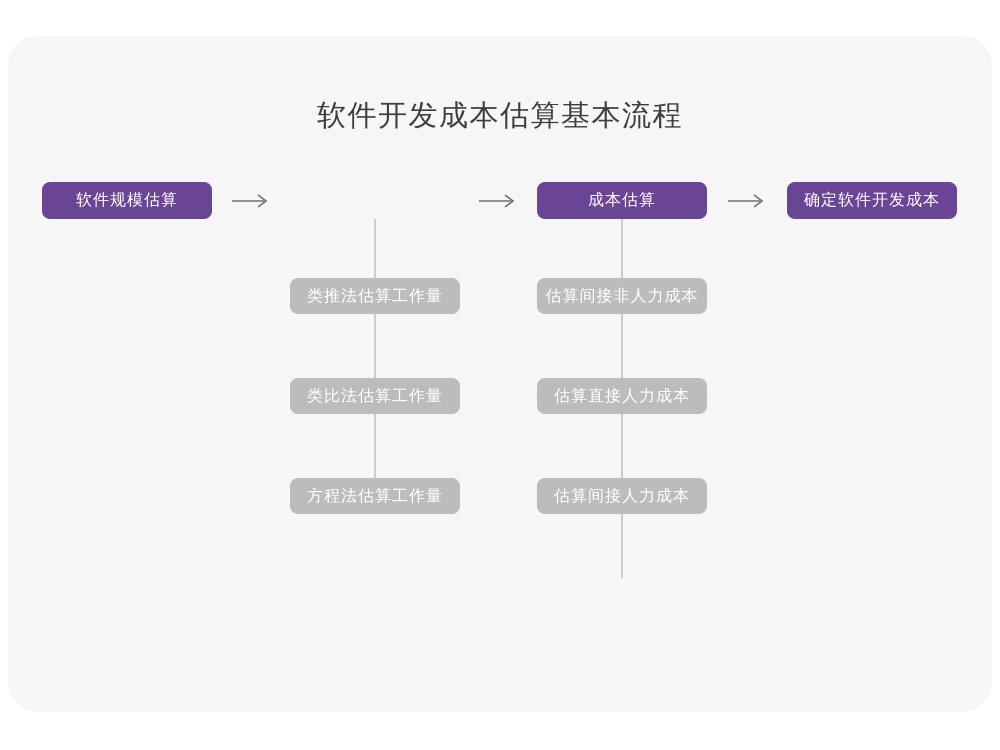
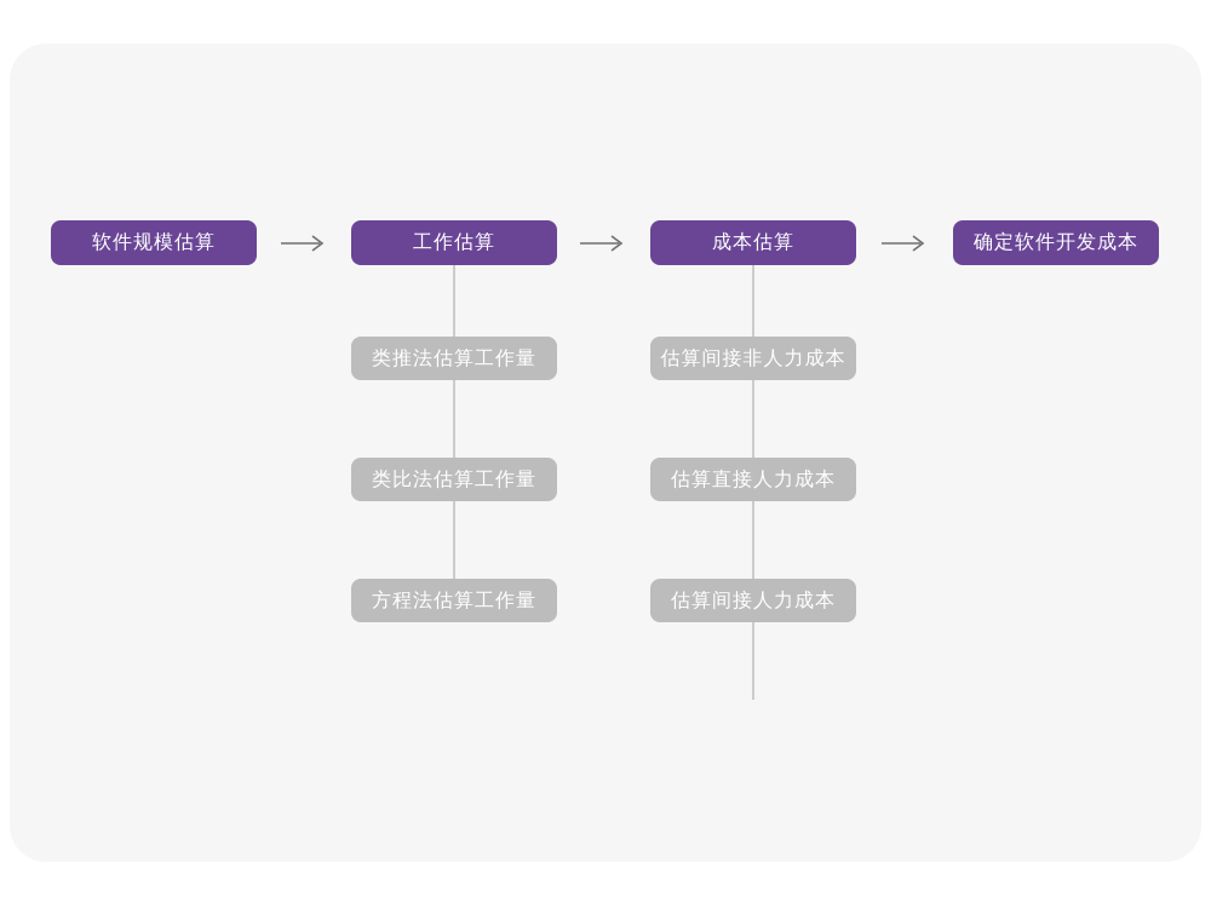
- 软件开发成本估算基本流程
  软件规模估算
+ 工作估算
  成本估算
  确定软件开发成本
  类推法估算工作量
  类比法估算工作量
  方程法估算工作量
  估算间接非人力成本
  估算直接人力成本
  估算间接人力成本
